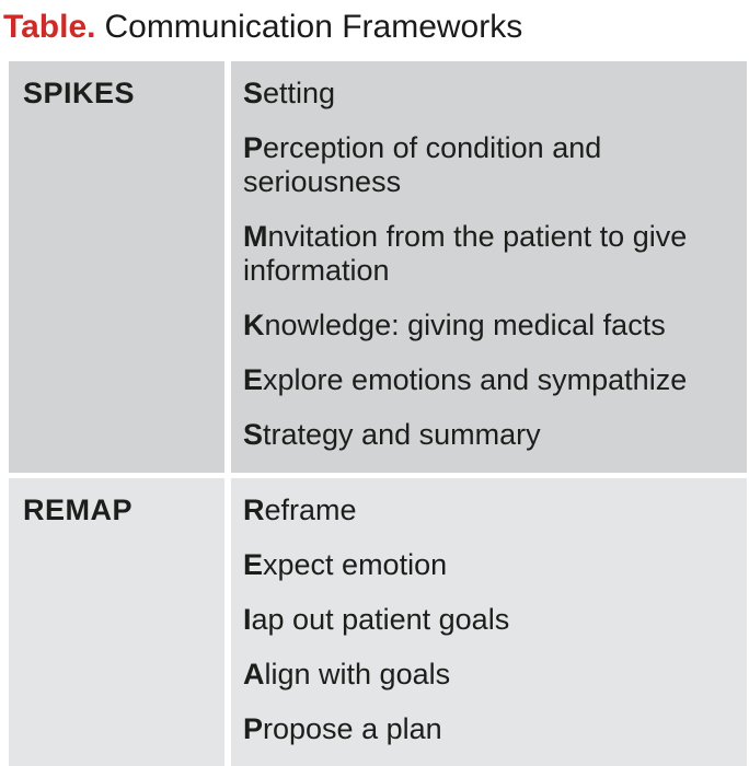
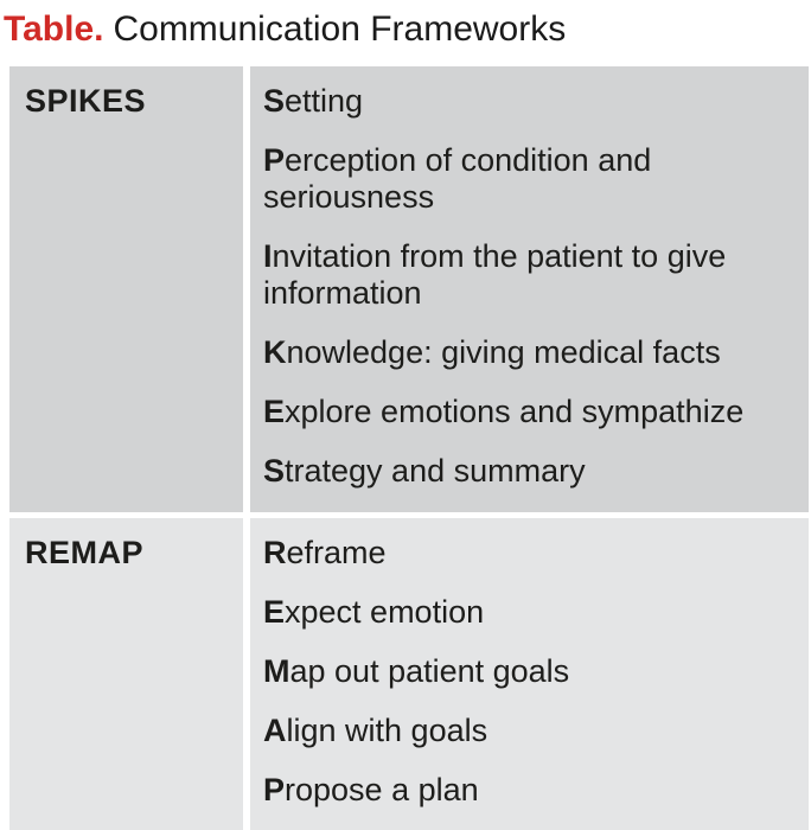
  Table. Communication Frameworks
  SPIKES
  Setting
  Perception of condition and seriousness
- Mnvitation from the patient to give information
+ Invitation from the patient to give information
  Knowledge: giving medical facts
  Explore emotions and sympathize
  Strategy and summary
  REMAP
  Reframe
  Expect emotion
- Iap out patient goals
+ Map out patient goals
  Align with goals
  Propose a plan
